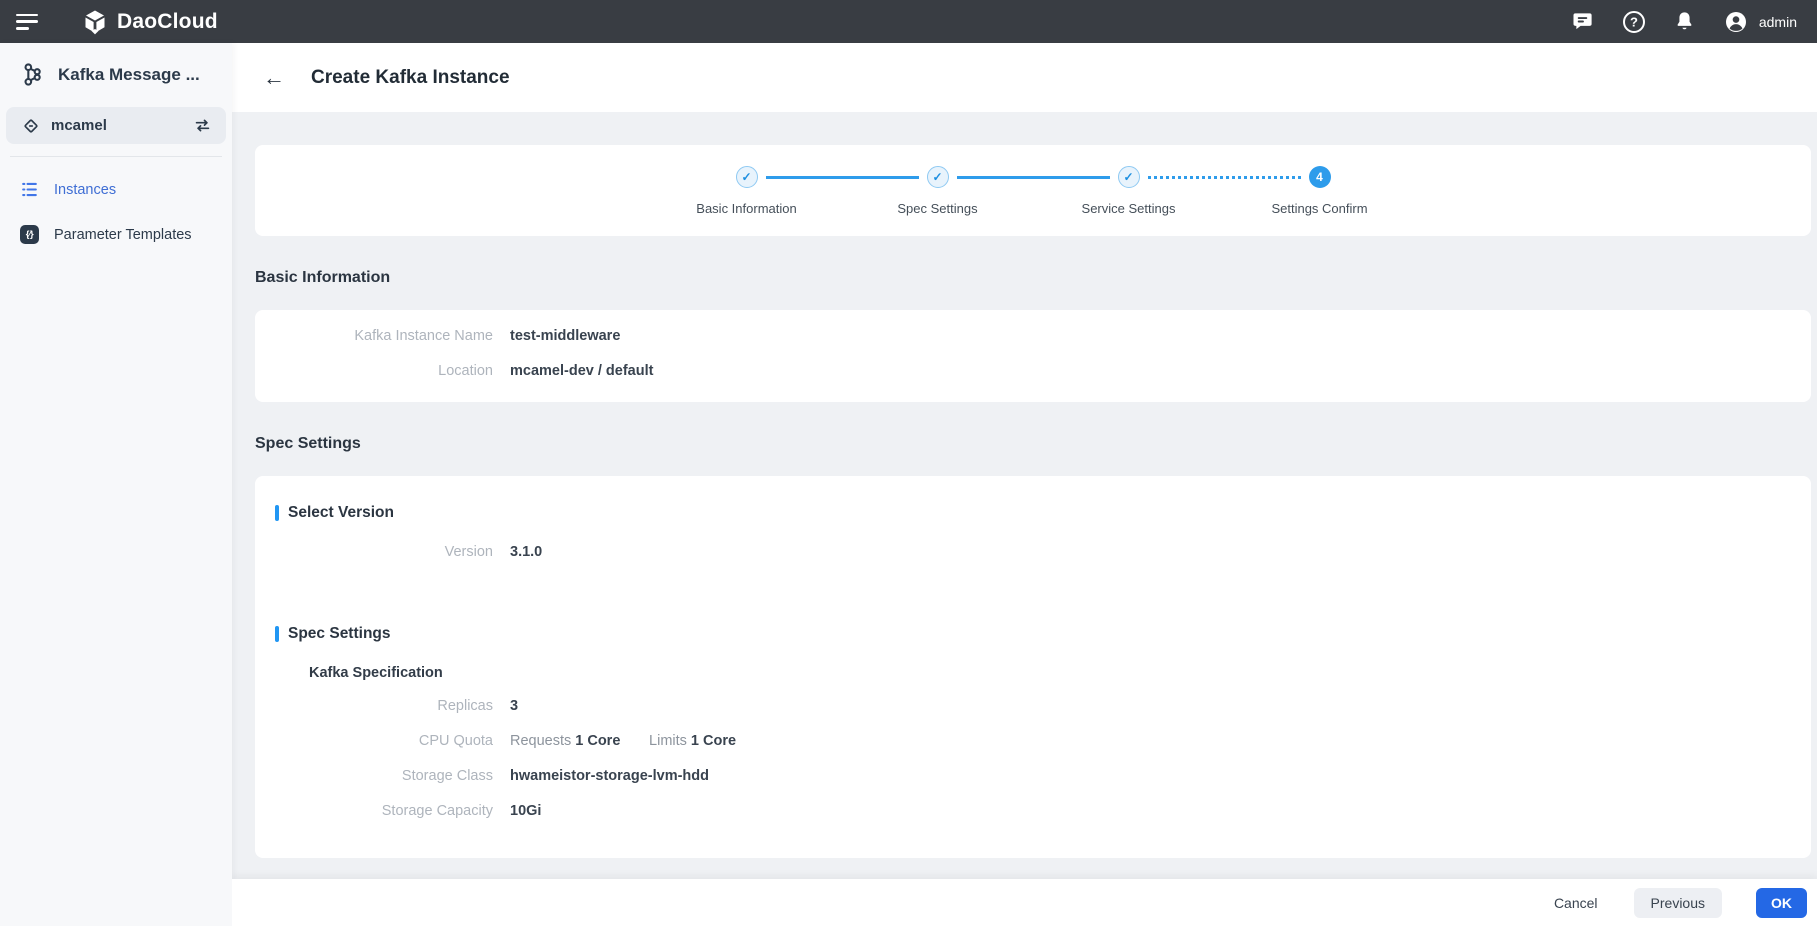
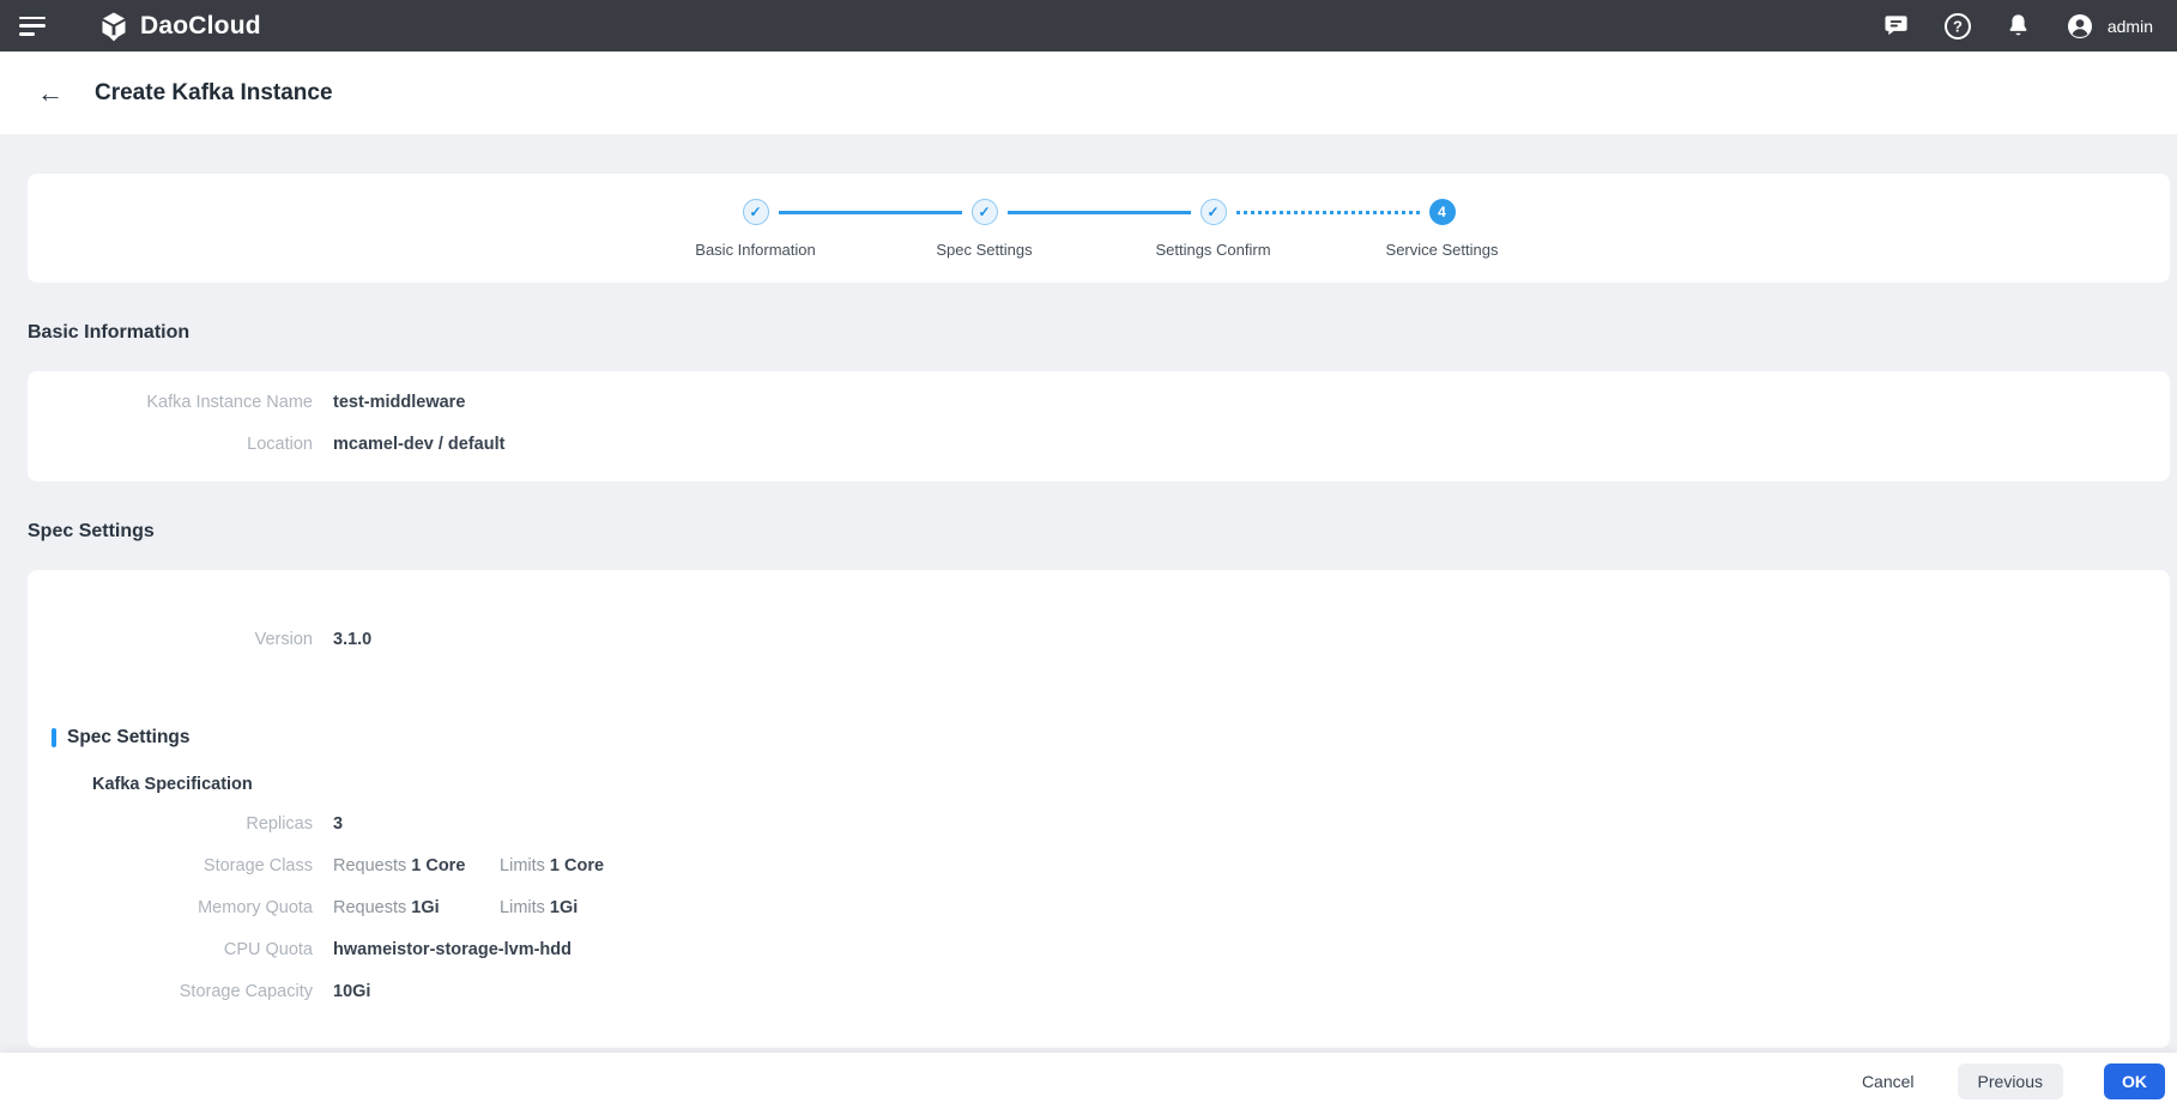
  DaoCloud
  ?
  admin
- Kafka Message ...
- mcamel
- Instances
- {∕}
- Parameter Templates
  ←
  Create Kafka Instance
  ✓
  Basic Information
  ✓
  Spec Settings
  ✓
- Service Settings
+ Settings Confirm
  4
- Settings Confirm
+ Service Settings
  Basic Information
  Kafka Instance Name
  test-middleware
  Location
  mcamel-dev / default
  Spec Settings
- Select Version
  Version
  3.1.0
  Spec Settings
  Kafka Specification
  Replicas
  3
- CPU Quota
+ Storage Class
  Requests 1 Core Limits 1 Core
+ Memory Quota
+ Requests 1Gi Limits 1Gi
- Storage Class
+ CPU Quota
  hwameistor-storage-lvm-hdd
  Storage Capacity
  10Gi
  Cancel
  Previous
  OK
